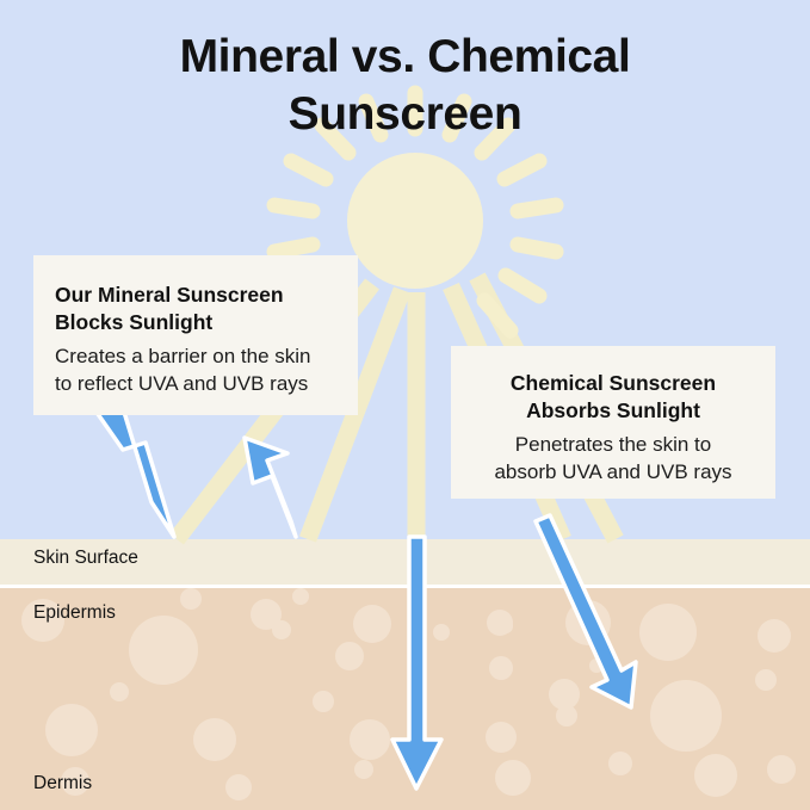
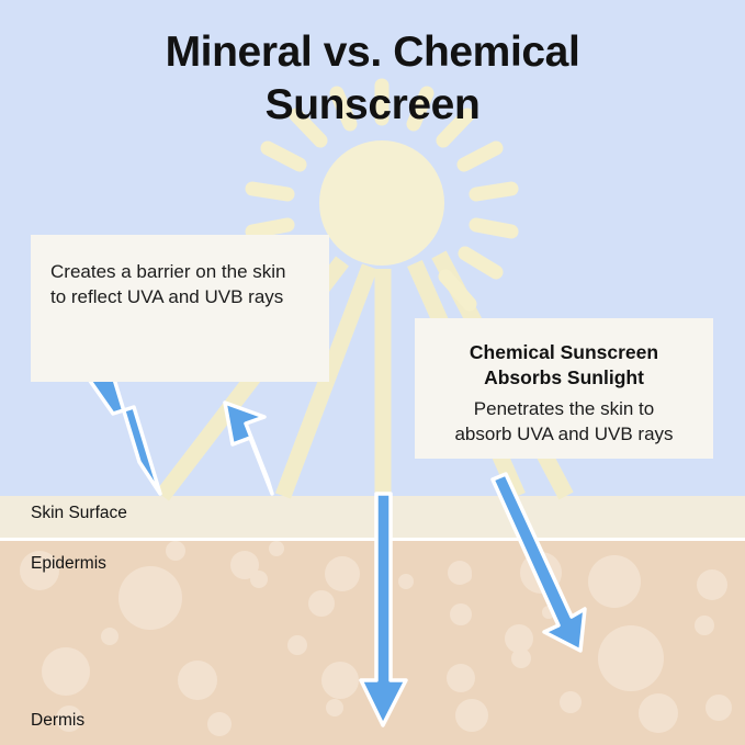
  Mineral vs. Chemical
  Sunscreen
- Our Mineral Sunscreen
- Blocks Sunlight
  Creates a barrier on the skin
  to reflect UVA and UVB rays
  Chemical Sunscreen
  Absorbs Sunlight
  Penetrates the skin to
  absorb UVA and UVB rays
  Skin Surface
  Epidermis
  Dermis
